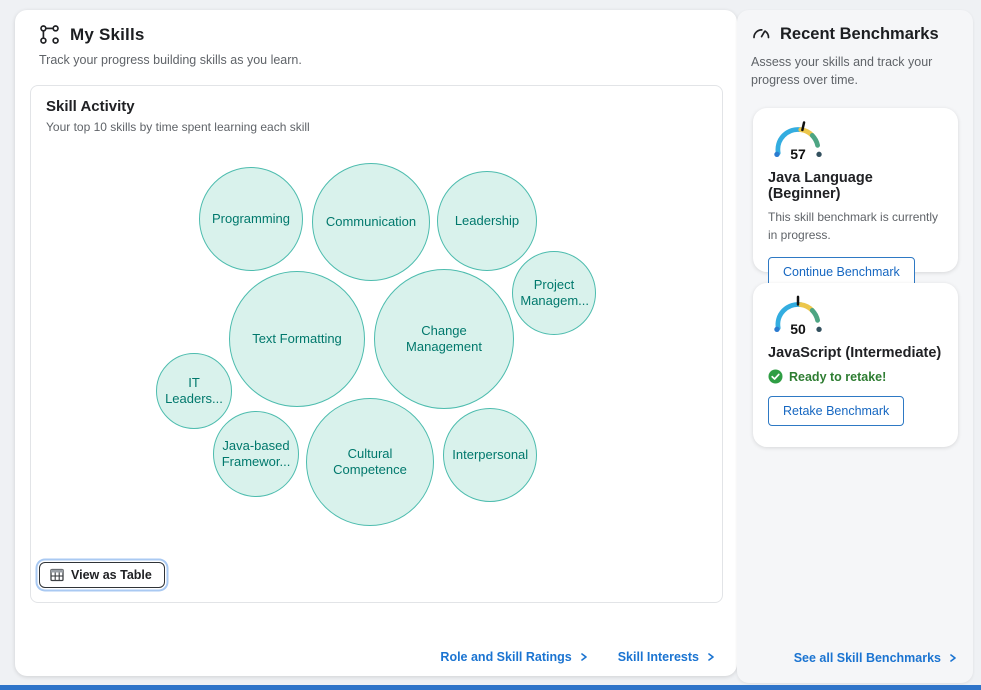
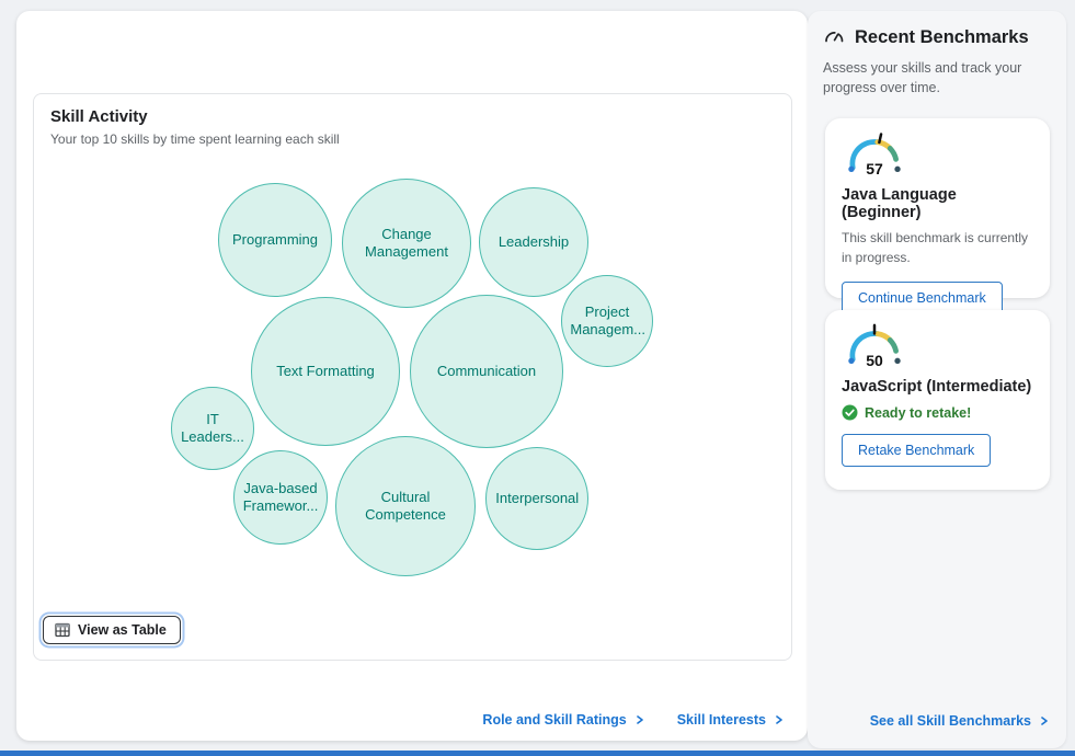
- My Skills
- Track your progress building skills as you learn.
  Skill Activity
  Your top 10 skills by time spent learning each skill
  Programming
- Communication
+ Change Management
  Leadership
  Project Managem...
  Text Formatting
- Change Management
+ Communication
  IT Leaders...
  Java-based Framewor...
  Cultural Competence
  Interpersonal
  View as Table
  Role and Skill Ratings
  Skill Interests
  Recent Benchmarks
  Assess your skills and track your progress over time.
  57
  Java Language (Beginner)
  This skill benchmark is currently in progress.
  Continue Benchmark
  50
  JavaScript (Intermediate)
  Ready to retake!
  Retake Benchmark
  See all Skill Benchmarks
